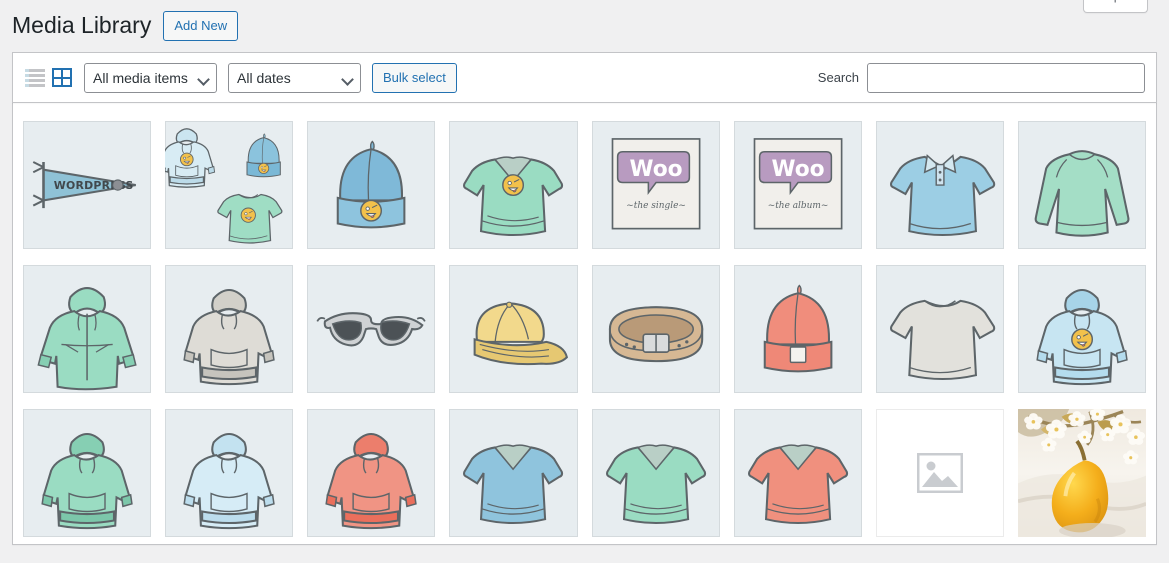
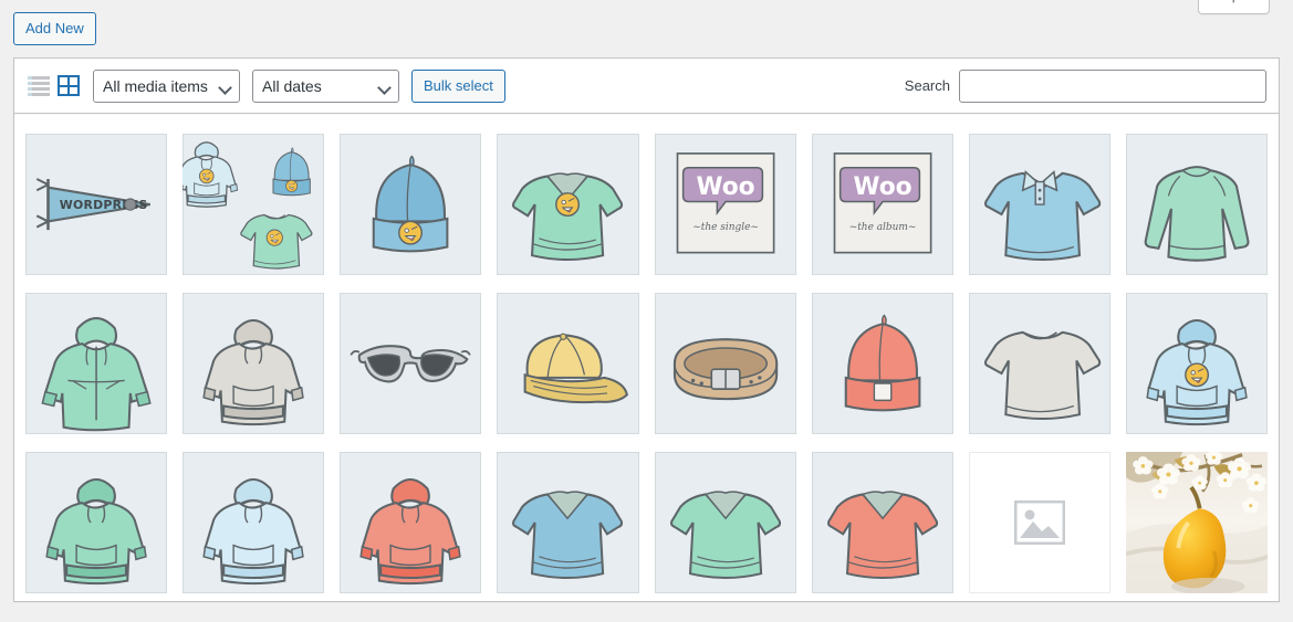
- Media Library
  Add New
  All media items
  All dates
  Bulk select
  Search
  WORDPRS
  Woo
  ~the single~
  Woo
  ~the album~
